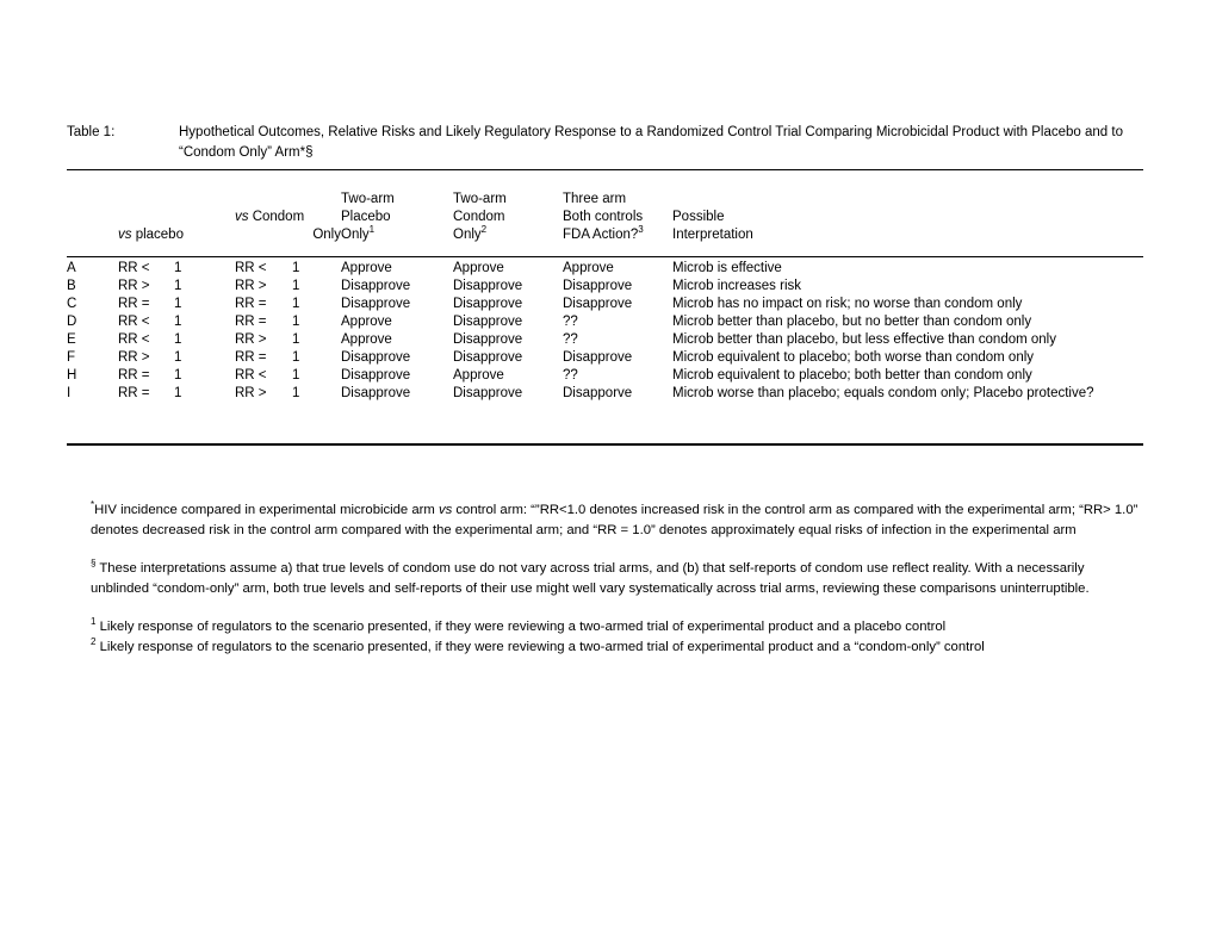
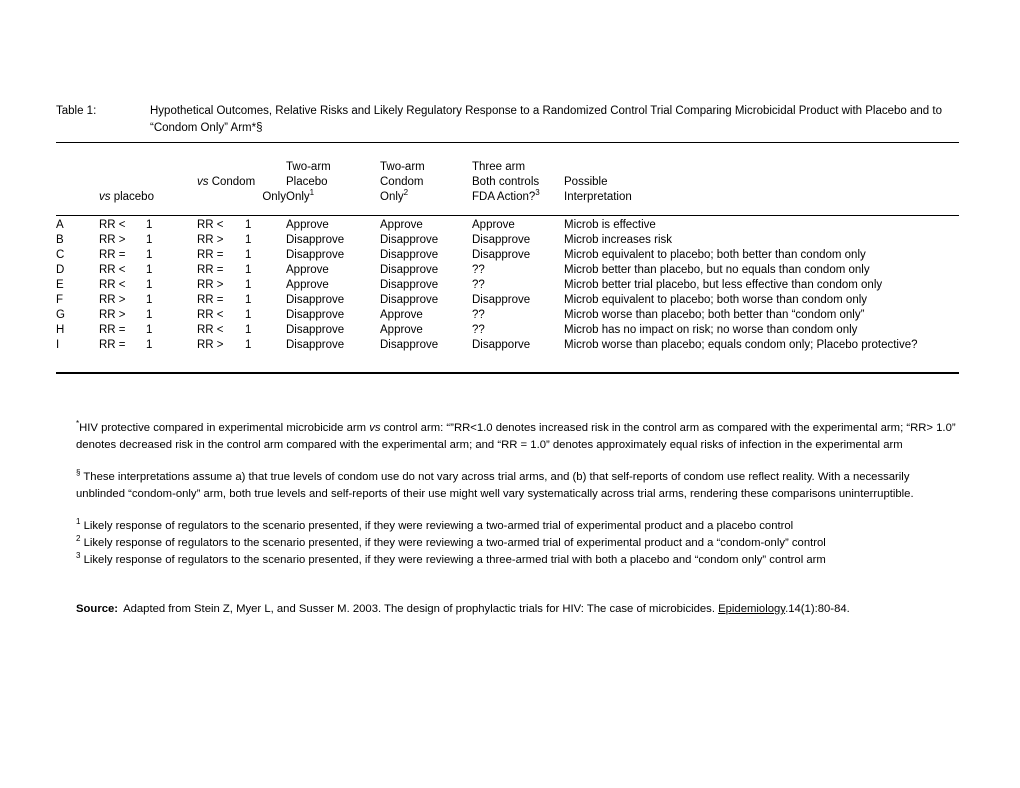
  Table 1:
  Hypothetical Outcomes, Relative Risks and Likely Regulatory Response to a Randomized Control Trial Comparing Microbicidal Product with Placebo and to “Condom Only” Arm*§
  	vs placebo	vs Condom Only	Two-arm Placebo Only1	Two-arm Condom Only2	Three arm Both controls FDA Action?3	Possible Interpretation
  A	RR <	1	RR <	1	Approve	Approve	Approve	Microb is effective
  B	RR >	1	RR >	1	Disapprove	Disapprove	Disapprove	Microb increases risk
- C	RR =	1	RR =	1	Disapprove	Disapprove	Disapprove	Microb has no impact on risk; no worse than condom only
+ C	RR =	1	RR =	1	Disapprove	Disapprove	Disapprove	Microb equivalent to placebo; both better than condom only
- D	RR <	1	RR =	1	Approve	Disapprove	??	Microb better than placebo, but no better than condom only
+ D	RR <	1	RR =	1	Approve	Disapprove	??	Microb better than placebo, but no equals than condom only
- E	RR <	1	RR >	1	Approve	Disapprove	??	Microb better than placebo, but less effective than condom only
+ E	RR <	1	RR >	1	Approve	Disapprove	??	Microb better trial placebo, but less effective than condom only
  F	RR >	1	RR =	1	Disapprove	Disapprove	Disapprove	Microb equivalent to placebo; both worse than condom only
+ G	RR >	1	RR <	1	Disapprove	Approve	??	Microb worse than placebo; both better than “condom only”
- H	RR =	1	RR <	1	Disapprove	Approve	??	Microb equivalent to placebo; both better than condom only
+ H	RR =	1	RR <	1	Disapprove	Approve	??	Microb has no impact on risk; no worse than condom only
  I	RR =	1	RR >	1	Disapprove	Disapprove	Disapporve	Microb worse than placebo; equals condom only; Placebo protective?
- *HIV incidence compared in experimental microbicide arm vs control arm: “”RR<1.0 denotes increased risk in the control arm as compared with the experimental arm; “RR> 1.0” denotes decreased risk in the control arm compared with the experimental arm; and “RR = 1.0” denotes approximately equal risks of infection in the experimental arm
+ *HIV protective compared in experimental microbicide arm vs control arm: “”RR<1.0 denotes increased risk in the control arm as compared with the experimental arm; “RR> 1.0” denotes decreased risk in the control arm compared with the experimental arm; and “RR = 1.0” denotes approximately equal risks of infection in the experimental arm
- § These interpretations assume a) that true levels of condom use do not vary across trial arms, and (b) that self-reports of condom use reflect reality. With a necessarily unblinded “condom-only” arm, both true levels and self-reports of their use might well vary systematically across trial arms, reviewing these comparisons uninterruptible.
+ § These interpretations assume a) that true levels of condom use do not vary across trial arms, and (b) that self-reports of condom use reflect reality. With a necessarily unblinded “condom-only” arm, both true levels and self-reports of their use might well vary systematically across trial arms, rendering these comparisons uninterruptible.
  1 Likely response of regulators to the scenario presented, if they were reviewing a two-armed trial of experimental product and a placebo control
  2 Likely response of regulators to the scenario presented, if they were reviewing a two-armed trial of experimental product and a “condom-only” control
+ 3 Likely response of regulators to the scenario presented, if they were reviewing a three-armed trial with both a placebo and “condom only” control arm
+ Source: Adapted from Stein Z, Myer L, and Susser M. 2003. The design of prophylactic trials for HIV: The case of microbicides. Epidemiology.14(1):80-84.
